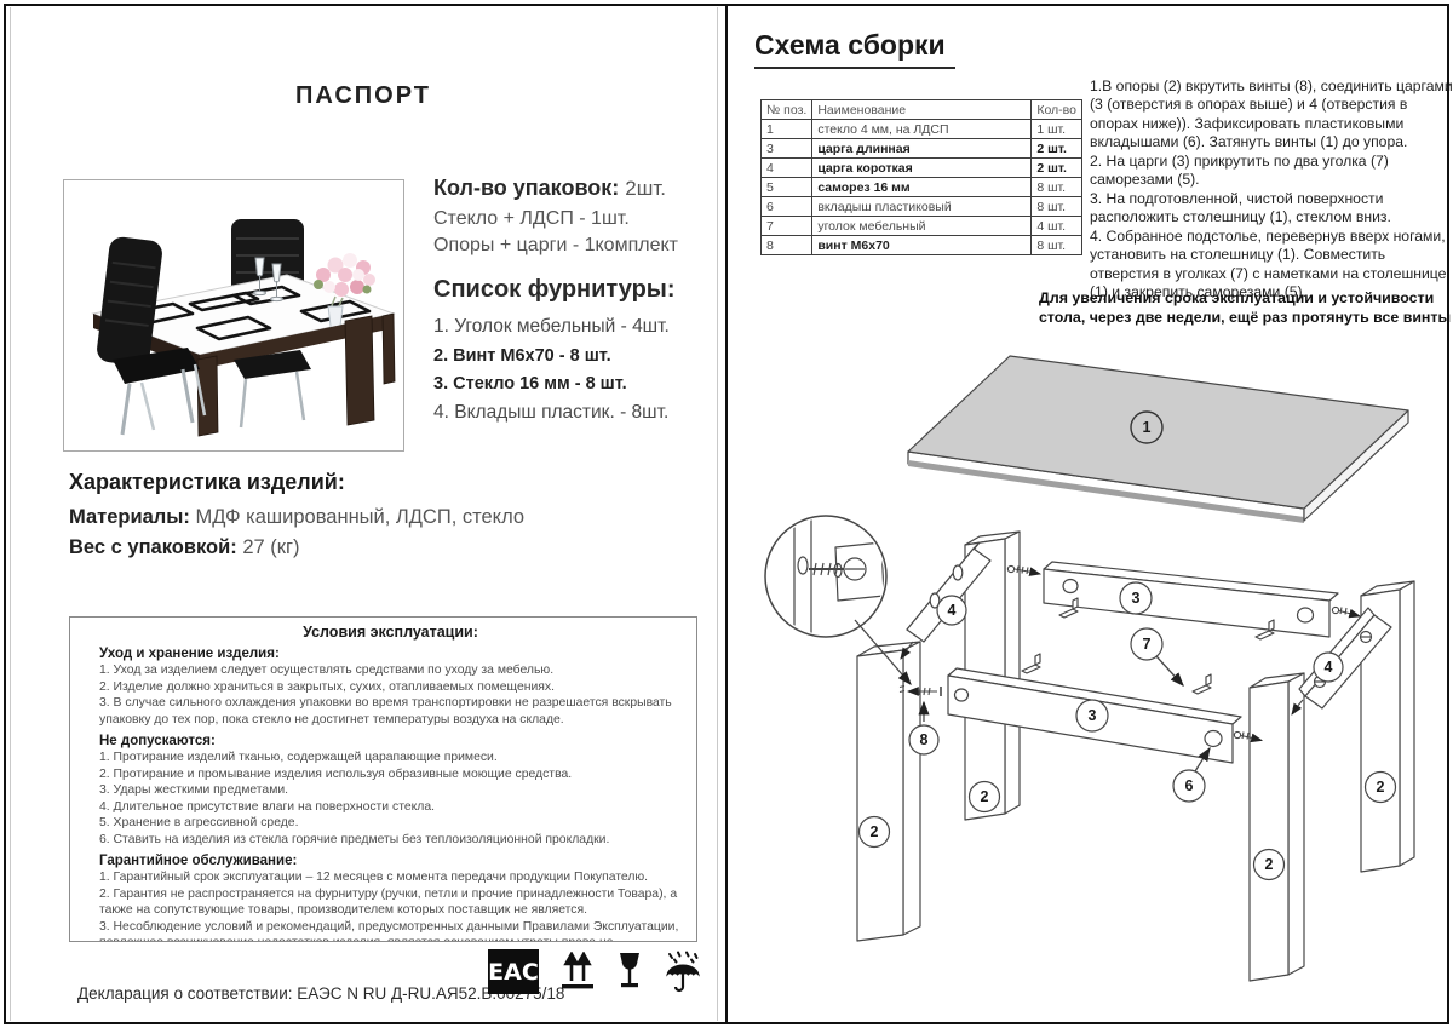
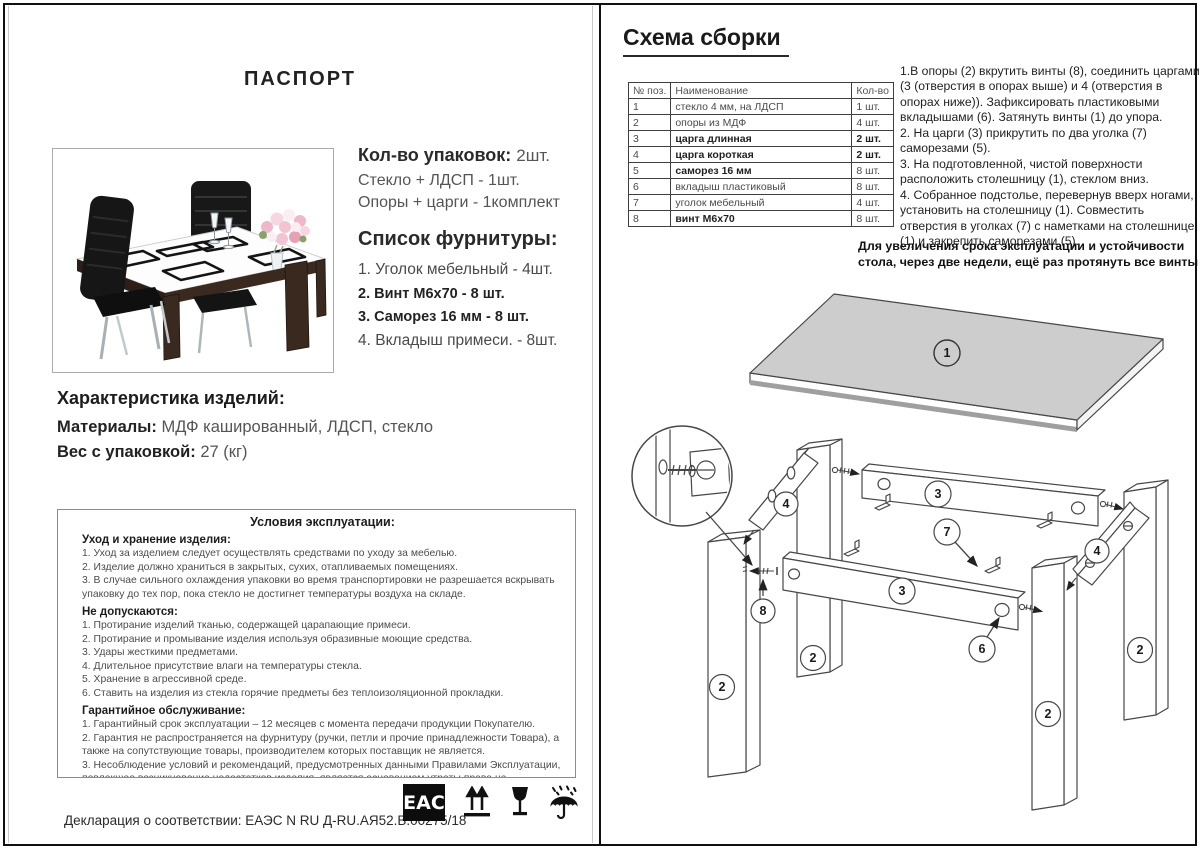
  ПАСПОРТ
  Кол-во упаковок: 2шт.
  Стекло + ЛДСП - 1шт.
  Опоры + царги - 1комплект
  Список фурнитуры:
  1. Уголок мебельный - 4шт.
  2. Винт М6х70 - 8 шт.
- 3. Стекло 16 мм - 8 шт.
+ 3. Саморез 16 мм - 8 шт.
- 4. Вкладыш пластик. - 8шт.
+ 4. Вкладыш примеси. - 8шт.
  Характеристика изделий:
  Материалы: МДФ кашированный, ЛДСП, стекло
  Вес с упаковкой: 27 (кг)
  Условия эксплуатации:
  Уход и хранение изделия:
  1. Уход за изделием следует осуществлять средствами по уходу за мебелью.
  2. Изделие должно храниться в закрытых, сухих, отапливаемых помещениях.
  3. В случае сильного охлаждения упаковки во время транспортировки не разрешается вскрывать упаковку до тех пор, пока стекло не достигнет температуры воздуха на складе.
  Не допускаются:
  1. Протирание изделий тканью, содержащей царапающие примеси.
  2. Протирание и промывание изделия используя образивные моющие средства.
  3. Удары жесткими предметами.
- 4. Длительное присутствие влаги на поверхности стекла.
+ 4. Длительное присутствие влаги на температуры стекла.
  5. Хранение в агрессивной среде.
  6. Ставить на изделия из стекла горячие предметы без теплоизоляционной прокладки.
  Гарантийное обслуживание:
  1. Гарантийный срок эксплуатации – 12 месяцев с момента передачи продукции Покупателю.
  2. Гарантия не распространяется на фурнитуру (ручки, петли и прочие принадлежности Товара), а также на сопутствующие товары, производителем которых поставщик не является.
  Декларация о соответствии: ЕАЭС N RU Д-RU.АЯ52.В/18
  ЕАС
  Схема сборки
  № поз.	Наименование	Кол-во
  1	стекло 4 мм, на ЛДСП	1 шт.
+ 2	опоры из МДФ	4 шт.
  3	царга длинная	2 шт.
  4	царга короткая	2 шт.
  5	саморез 16 мм	8 шт.
  6	вкладыш пластиковый	8 шт.
  7	уголок мебельный	4 шт.
  8	винт М6х70	8 шт.
  1.В опоры (2) вкрутить винты (8), соединить царгами (3 (отверстия в опорах выше) и 4 (отверстия в опорах ниже)). Зафиксировать пластиковыми вкладышами (6). Затянуть винты (1) до упора.
  2. На царги (3) прикрутить по два уголка (7) саморезами (5).
  3. На подготовленной, чистой поверхности расположить столешницу (1), стеклом вниз.
  4. Собранное подстолье, перевернув вверх ногами, установить на столешницу (1). Совместить отверстия в уголках (7) с наметками на столешнице (1) и закрепить саморезами (5).
  Для увеличения срока эксплуатации и устойчивости стола, через две недели, ещё раз протянуть все винты
  1
  2
  2
  2
  2
  3
  3
  4
  4
  7
  6
  8
